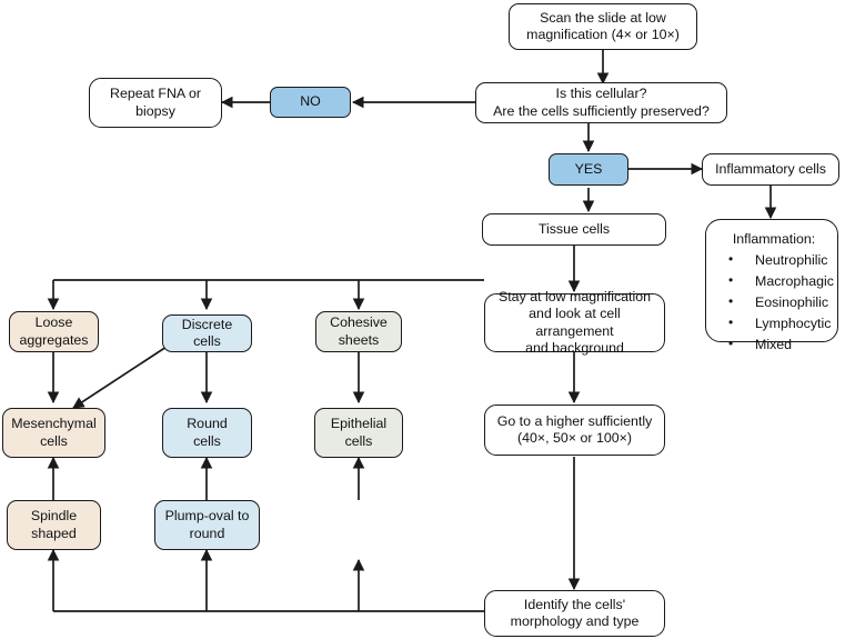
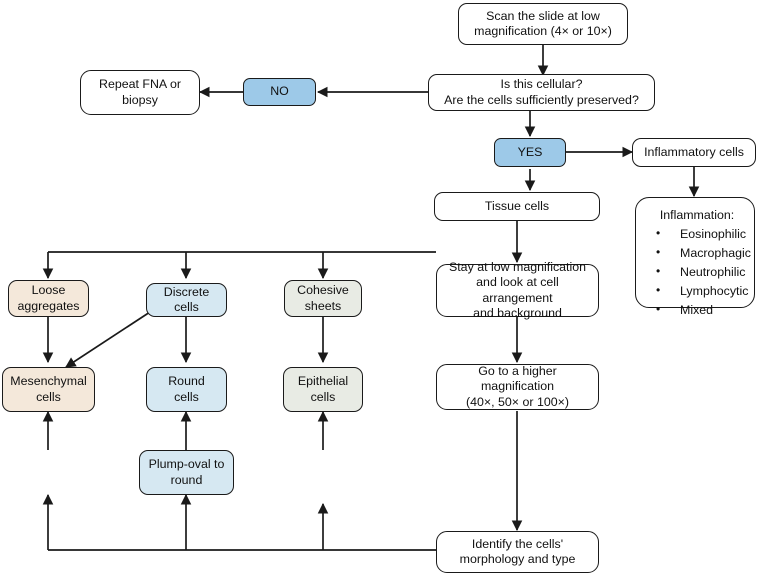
  Scan the slide at low
  magnification (4× or 10×)
  Is this cellular?
  Are the cells sufficiently preserved?
  NO
  Repeat FNA or
  biopsy
  YES
  Inflammatory cells
  Tissue cells
  Inflammation:
- Neutrophilic
+ Eosinophilic
  Macrophagic
- Eosinophilic
+ Neutrophilic
  Lymphocytic
  Mixed
  Stay at low magnification
  and look at cell arrangement
  and background
- Go to a higher sufficiently
+ Go to a higher magnification
  (40×, 50× or 100×)
  Identify the cells'
  morphology and type
  Loose
  aggregates
  Mesenchymal
  cells
- Spindle
- shaped
  Discrete cells
  Round
  cells
  Plump-oval to
  round
  Cohesive
  sheets
  Epithelial
  cells
